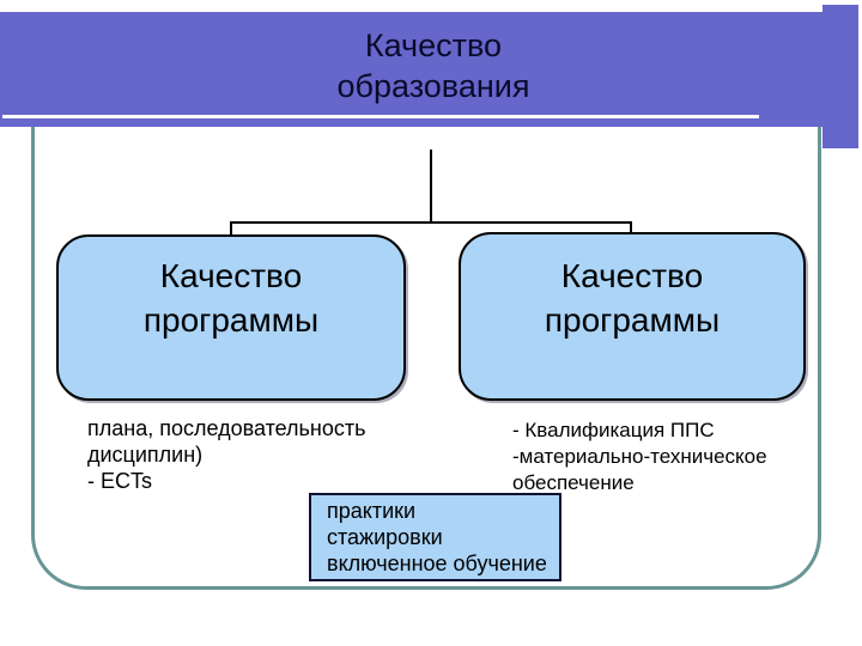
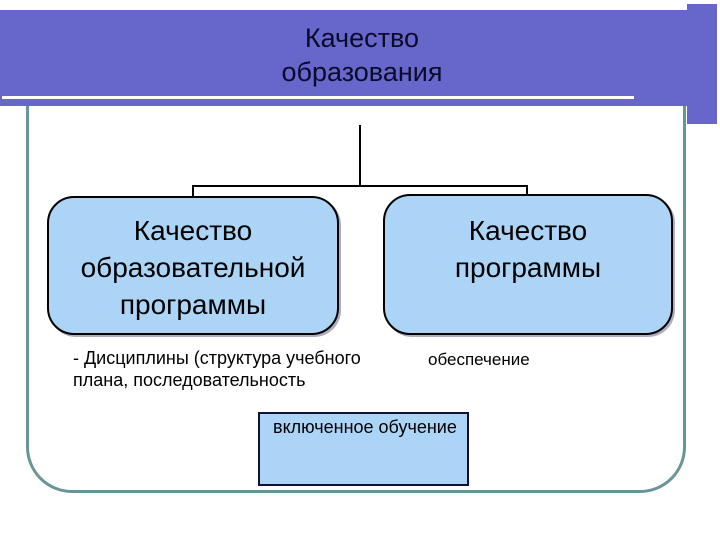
  Качество
  образования
  Качество
+ образовательной
  программы
  Качество
  программы
+ - Дисциплины (структура учебного
  плана, последовательность
- дисциплин)
- - ECTs
- - Квалификация ППС
- -материально-техническое
  обеспечение
- практики
- стажировки
  включенное обучение
